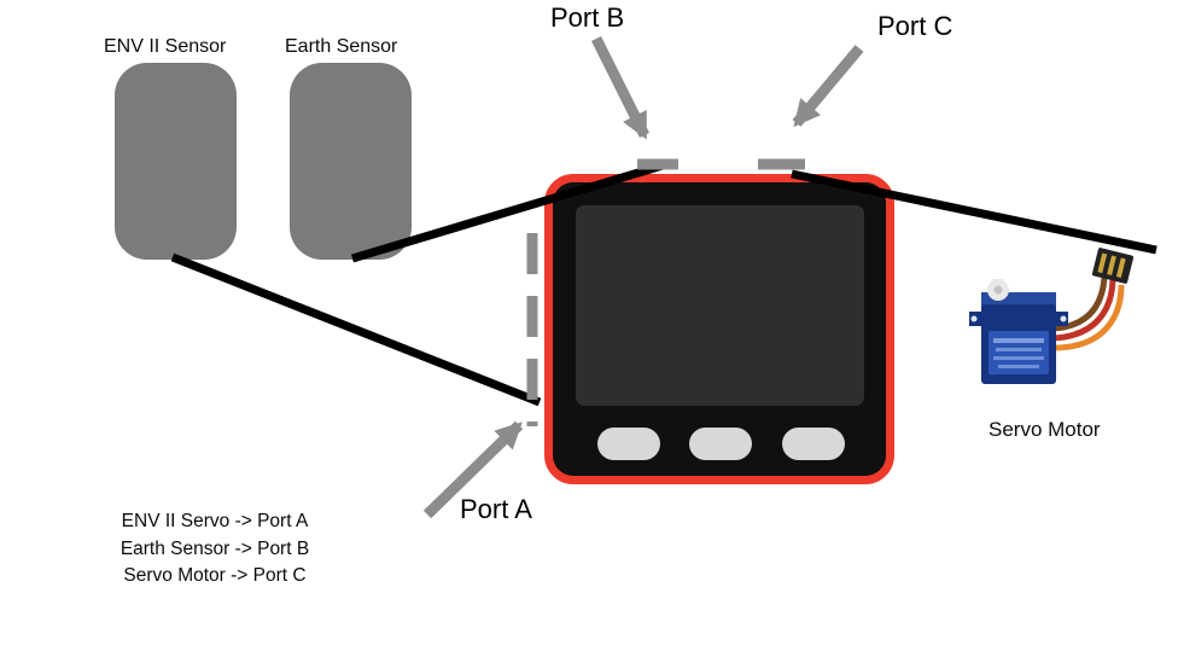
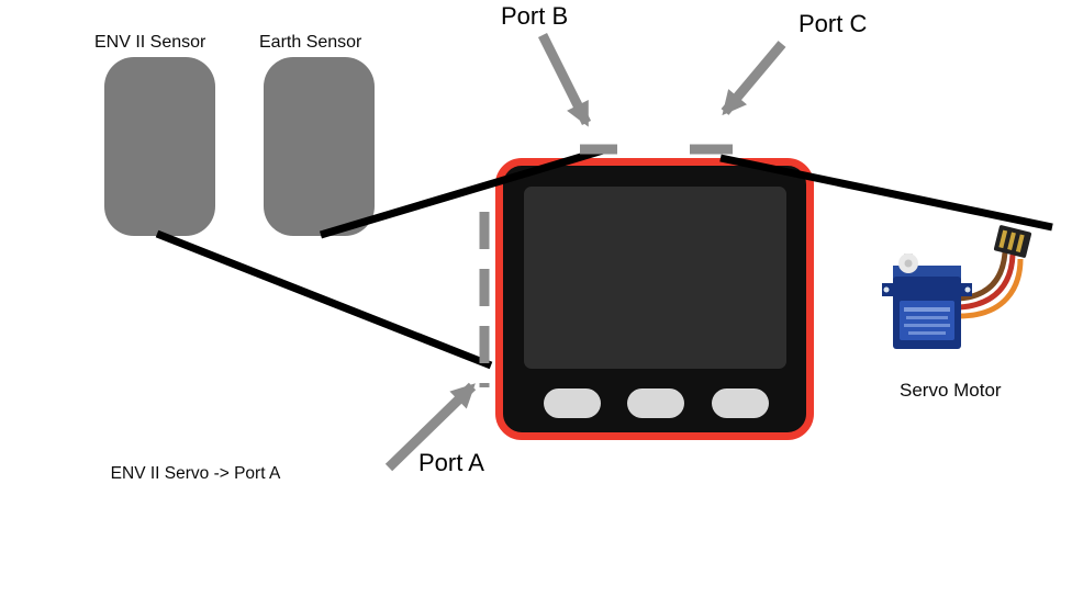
  ENV II Sensor
  Earth Sensor
  Port B
  Port C
  Port A
  Servo Motor
  ENV II Servo -> Port A
- Earth Sensor -> Port B
- Servo Motor -> Port C
